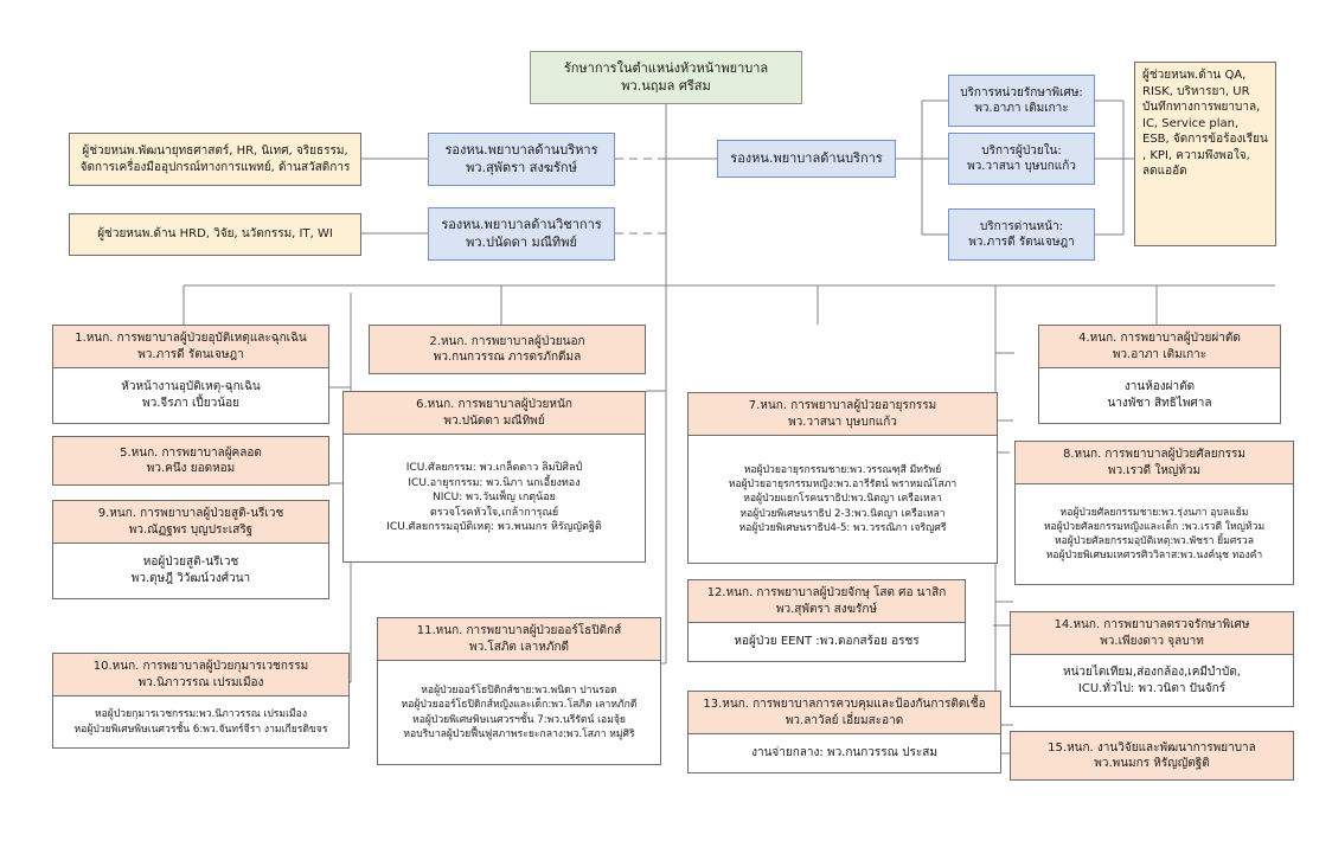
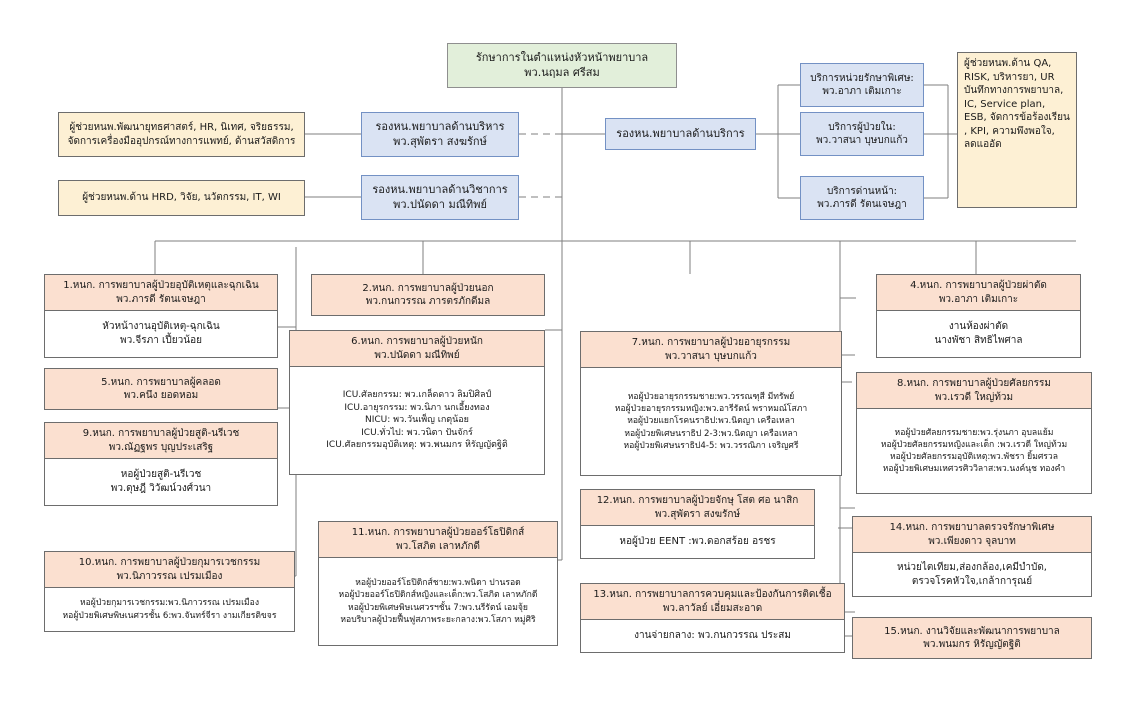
  รักษาการในตำแหน่งหัวหน้าพยาบาล
  พว.นฤมล ศรีสม
  ผู้ช่วยหนพ.พัฒนายุทธศาสตร์, HR, นิเทศ, จริยธรรม,
  จัดการเครื่องมืออุปกรณ์ทางการแพทย์, ด้านสวัสดิการ
  ผู้ช่วยหนพ.ด้าน HRD, วิจัย, นวัตกรรม, IT, WI
  รองหน.พยาบาลด้านบริหาร
  พว.สุพัตรา สงฆรักษ์
  รองหน.พยาบาลด้านวิชาการ
  พว.ปนัดดา มณีทิพย์
  รองหน.พยาบาลด้านบริการ
  บริการหน่วยรักษาพิเศษ:
  พว.อาภา เติมเกาะ
  บริการผู้ป่วยใน:
  พว.วาสนา บุษบกแก้ว
  บริการด่านหน้า:
  พว.ภารดี รัตนเจษฎา
  ผู้ช่วยหนพ.ด้าน QA,
  RISK, บริหารยา, UR
  บันทึกทางการพยาบาล,
  IC, Service plan,
  ESB, จัดการข้อร้องเรียน
  , KPI, ความพึงพอใจ,
  ลดแออัด
  1.หนก. การพยาบาลผู้ป่วยอุบัติเหตุและฉุกเฉิน
  พว.ภารดี รัตนเจษฎา
  หัวหน้างานอุบัติเหตุ-ฉุกเฉิน
  พว.จีรภา เปี้ยวน้อย
  5.หนก. การพยาบาลผู้คลอด
  พว.คนึง ยอดหอม
  9.หนก. การพยาบาลผู้ป่วยสูติ-นรีเวช
  พว.ณัฏฐพร บุญประเสริฐ
  หอผู้ป่วยสูติ-นรีเวช
  พว.ดุษฎี วิวัฒน์วงศ์วนา
  10.หนก. การพยาบาลผู้ป่วยกุมารเวชกรรม
  พว.นิภาวรรณ เปรมเมือง
  หอผู้ป่วยกุมารเวชกรรม:พว.นิภาวรรณ เปรมเมือง
  หอผู้ป่วยพิเศษพิษเนศวรชั้น 6:พว.จันทร์จีรา งามเกียรติขจร
  2.หนก. การพยาบาลผู้ป่วยนอก
  พว.กนกวรรณ ภารตรภักดีมล
  6.หนก. การพยาบาลผู้ป่วยหนัก
  พว.ปนัดดา มณีทิพย์
  ICU.ศัลยกรรม: พว.เกล็ดดาว ลิมปิศิลป์
  ICU.อายุรกรรม: พว.นิภา นกเอี้ยงทอง
  NICU: พว.วันเพ็ญ เกตุน้อย
- ตรวจโรคหัวใจ,เกล้าการุณย์
+ ICU.ทั่วไป: พว.วนิตา ปันจักร์
  ICU.ศัลยกรรมอุบัติเหตุ: พว.พนมกร หิรัญญัตฐิติ
  11.หนก. การพยาบาลผู้ป่วยออร์โธปิดิกส์
  พว.โสภิต เลาหภักดี
  หอผู้ป่วยออร์โธปิดิกส์ชาย:พว.พนิดา ปานรอด
  หอผู้ป่วยออร์โธปิดิกส์หญิงและเด็ก:พว.โสภิต เลาหภักดี
  หอผู้ป่วยพิเศษพิษเนศวรฯชั้น 7:พว.นรีรัตน์ เอมจุ้ย
  หอบริบาลผู้ป่วยฟื้นฟูสภาพระยะกลาง:พว.โสภา หมู่ศิริ
  7.หนก. การพยาบาลผู้ป่วยอายุรกรรม
  พว.วาสนา บุษบกแก้ว
  หอผู้ป่วยอายุรกรรมชาย:พว.วรรณฑุสี มีทรัพย์
  หอผู้ป่วยอายุรกรรมหญิง:พว.อารีรัตน์ พราหมณ์โสภา
  หอผู้ป่วยแยกโรคนราธิป:พว.นิตญา เครือเหลา
  หอผู้ป่วยพิเศษนราธิป 2-3:พว.นิตญา เครือเหลา
  หอผู้ป่วยพิเศษนราธิป4-5: พว.วรรณิภา เจริญศรี
  12.หนก. การพยาบาลผู้ป่วยจักษุ โสต ศอ นาสิก
  พว.สุพัตรา สงฆรักษ์
  หอผู้ป่วย EENT :พว.ดอกสร้อย อรชร
  13.หนก. การพยาบาลการควบคุมและป้องกันการติดเชื้อ
  พว.ลาวัลย์ เอี่ยมสะอาด
  งานจ่ายกลาง: พว.กนกวรรณ ประสม
  4.หนก. การพยาบาลผู้ป่วยผ่าตัด
  พว.อาภา เติมเกาะ
  งานห้องผ่าตัด
  นางพัชา สิทธิไพศาล
  8.หนก. การพยาบาลผู้ป่วยศัลยกรรม
  พว.เรวดี ใหญ่ท้วม
  หอผู้ป่วยศัลยกรรมชาย:พว.รุ่งนภา อุบลแย้ม
  หอผู้ป่วยศัลยกรรมหญิงและเด็ก :พว.เรวดี ใหญ่ท้วม
  หอผู้ป่วยศัลยกรรมอุบัติเหตุ:พว.พัชรา ยิ้มศรวล
  หอผู้ป่วยพิเศษมเหศวรศิววิลาส:พว.นงค์นุช ทองคำ
  14.หนก. การพยาบาลตรวจรักษาพิเศษ
  พว.เพียงดาว จุลบาท
  หน่วยไตเทียม,ส่องกล้อง,เคมีบำบัด,
- ICU.ทั่วไป: พว.วนิตา ปันจักร์
+ ตรวจโรคหัวใจ,เกล้าการุณย์
  15.หนก. งานวิจัยและพัฒนาการพยาบาล
  พว.พนมกร หิรัญญัตฐิติ
